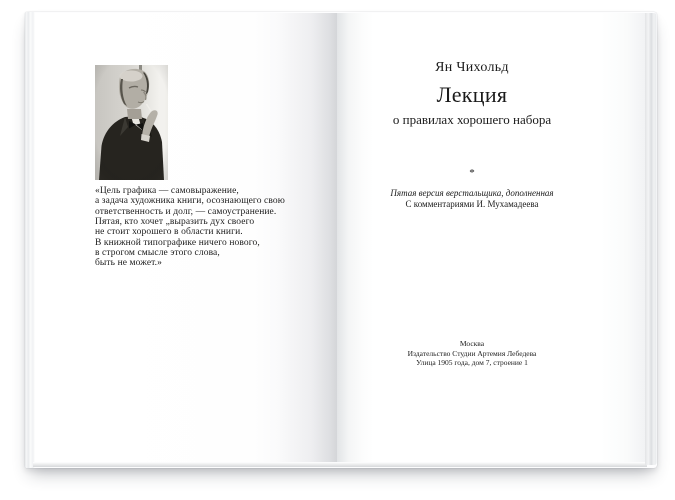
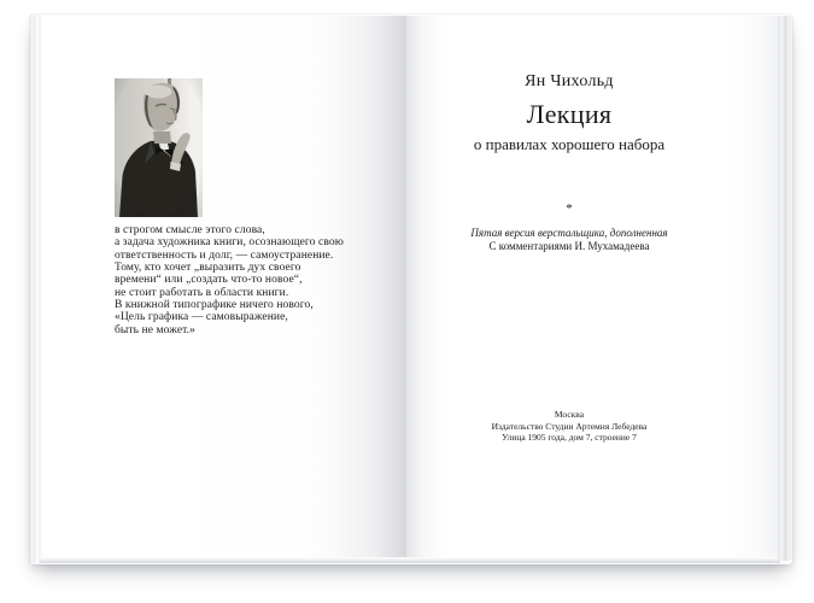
- «Цель графика — самовыражение,
+ в строгом смысле этого слова,
  а задача художника книги, осознающего свою
  ответственность и долг, — самоустранение.
- Пятая, кто хочет „выразить дух своего
+ Тому, кто хочет „выразить дух своего
+ времени“ или „создать что-то новое“,
- не стоит хорошего в области книги.
+ не стоит работать в области книги.
  В книжной типографике ничего нового,
- в строгом смысле этого слова,
+ «Цель графика — самовыражение,
  быть не может.»
  Ян Чихольд
  Лекция
  о правилах хорошего набора
  *
  Пятая версия верстальщика, дополненная
  С комментариями И. Мухамадеева
  Москва
  Издательство Студии Артемия Лебедева
- Улица 1905 года, дом 7, строение 1
+ Улица 1905 года, дом 7, строение 7
